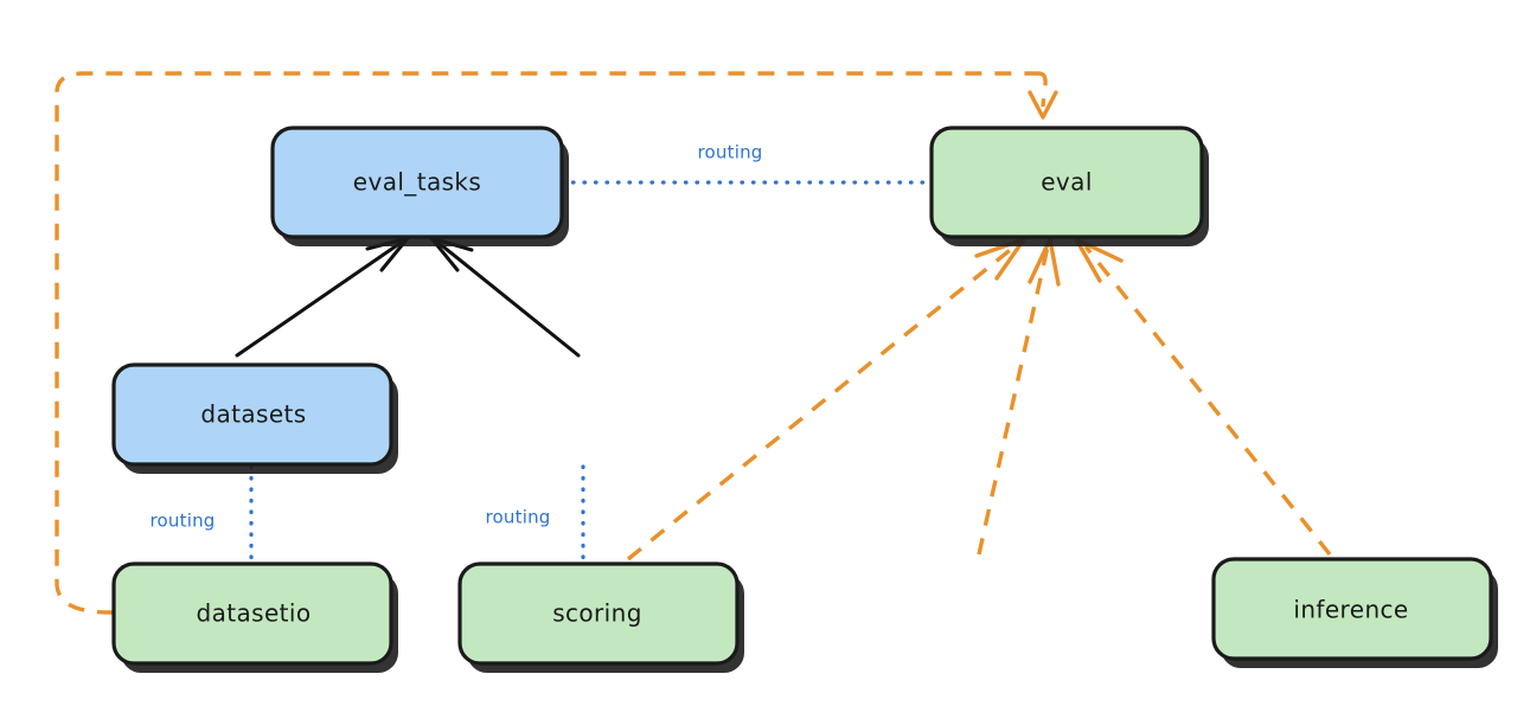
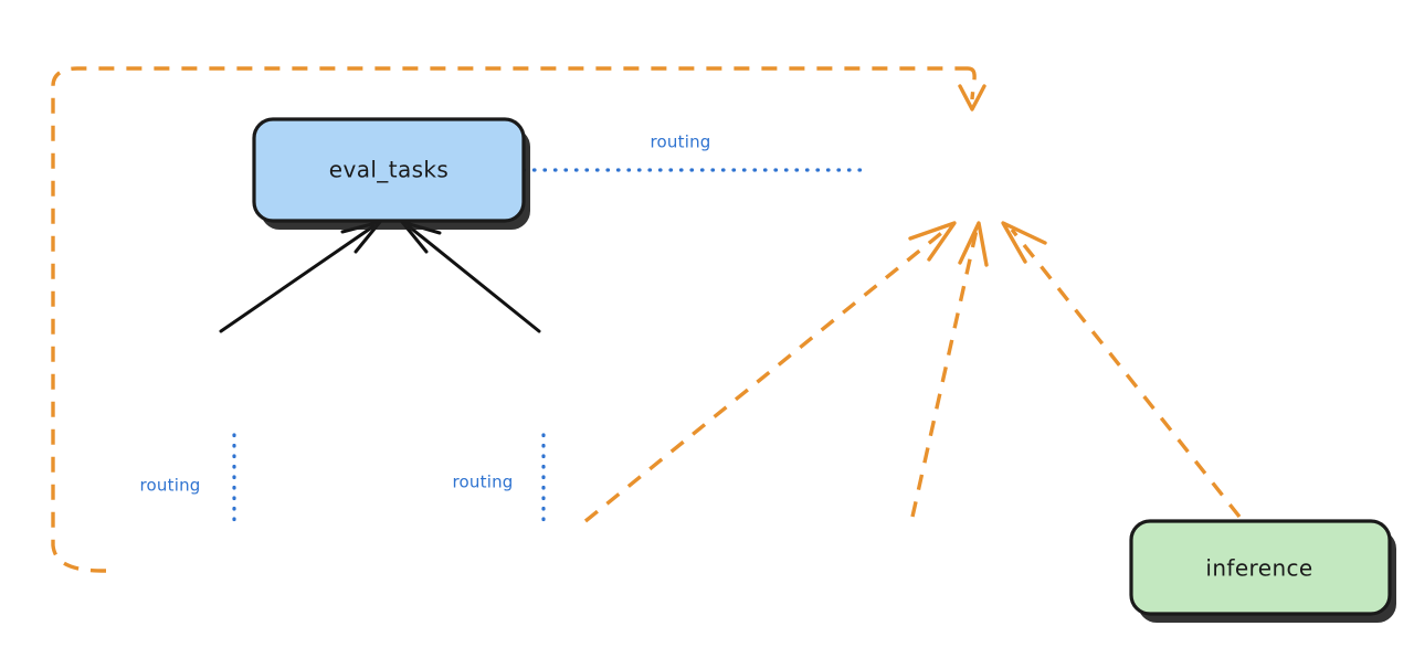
  eval_tasks
- eval
- datasets
- datasetio
- scoring
  inference
  routing
  routing
  routing
